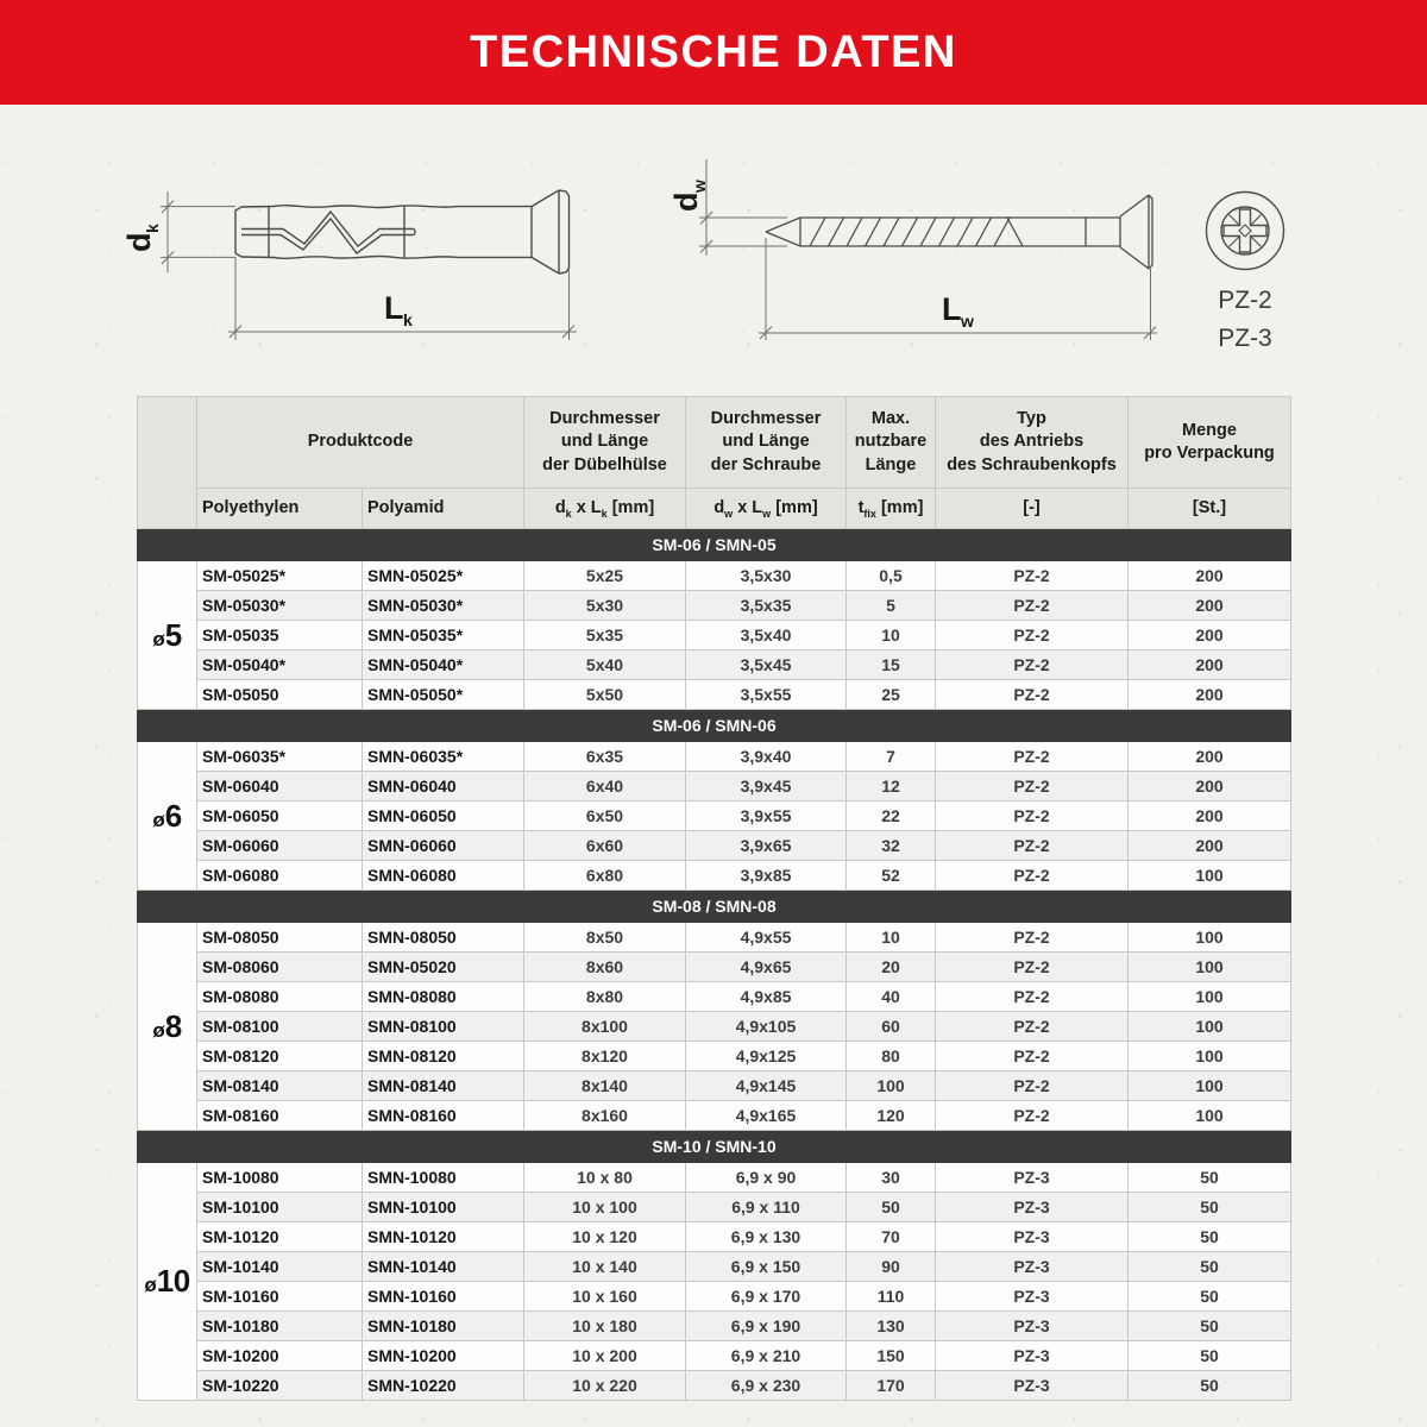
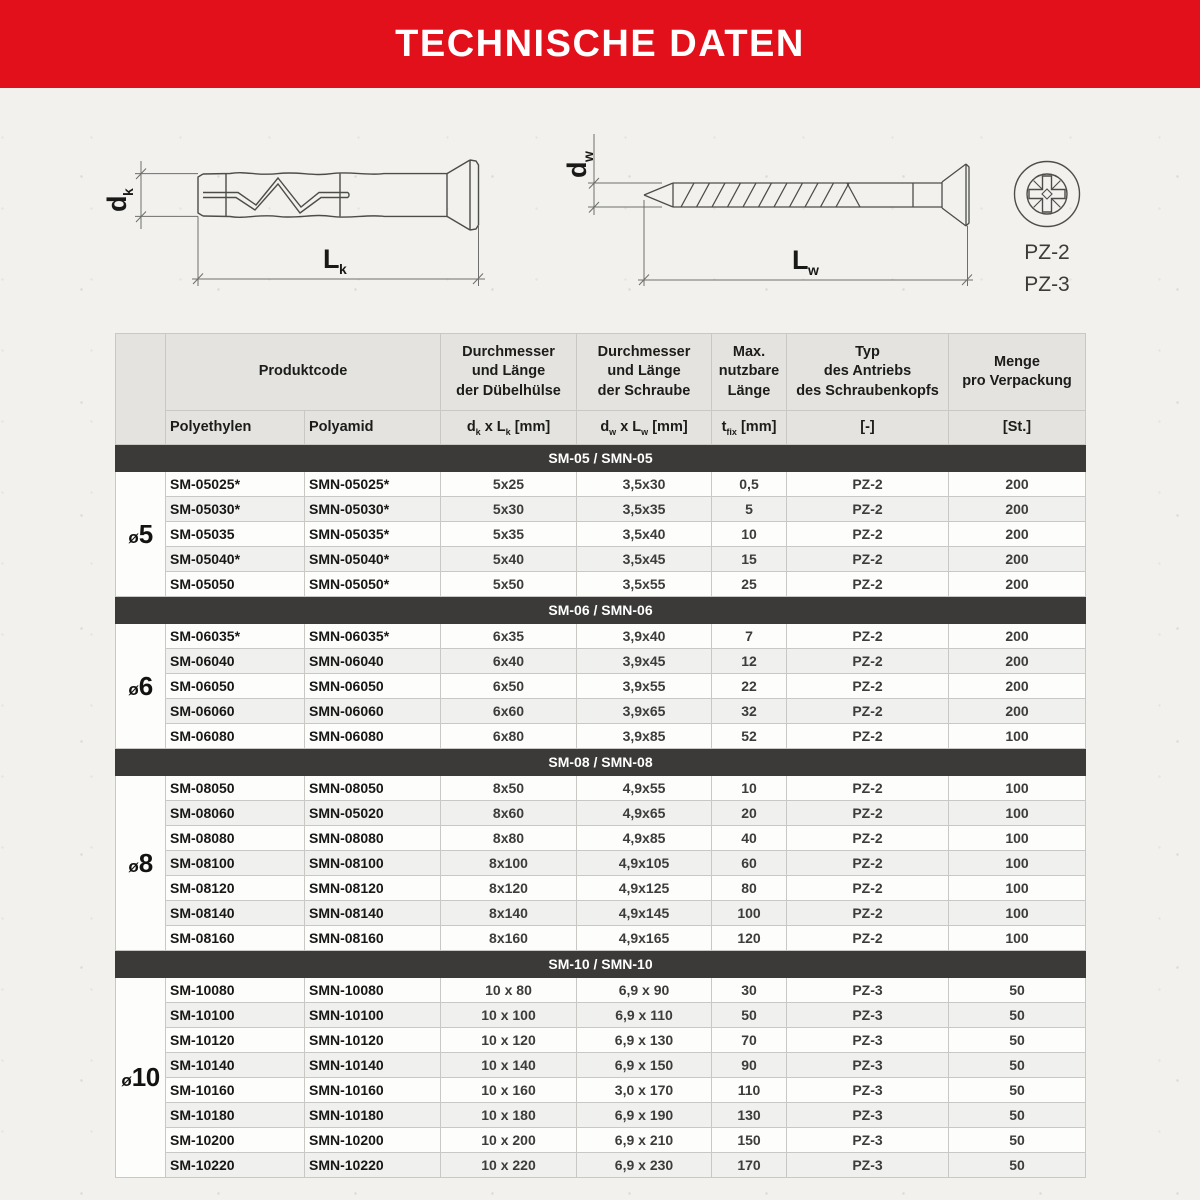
  TECHNISCHE DATEN
  L
  k
  L
  w
  PZ-2
  PZ-3
  	Produktcode	Durchmesser und Länge der Dübelhülse	Durchmesser und Länge der Schraube	Max. nutzbare Länge	Typ des Antriebs des Schraubenkopfs	Menge pro Verpackung
  Polyethylen	Polyamid	dk x Lk [mm]	dw x Lw [mm]	tfix [mm]	[-]	[St.]
- SM-06 / SMN-05
+ SM-05 / SMN-05
  ø5	SM-05025*	SMN-05025*	5x25	3,5x30	0,5	PZ-2	200
  SM-05030*	SMN-05030*	5x30	3,5x35	5	PZ-2	200
  SM-05035	SMN-05035*	5x35	3,5x40	10	PZ-2	200
  SM-05040*	SMN-05040*	5x40	3,5x45	15	PZ-2	200
  SM-05050	SMN-05050*	5x50	3,5x55	25	PZ-2	200
  SM-06 / SMN-06
  ø6	SM-06035*	SMN-06035*	6x35	3,9x40	7	PZ-2	200
  SM-06040	SMN-06040	6x40	3,9x45	12	PZ-2	200
  SM-06050	SMN-06050	6x50	3,9x55	22	PZ-2	200
  SM-06060	SMN-06060	6x60	3,9x65	32	PZ-2	200
  SM-06080	SMN-06080	6x80	3,9x85	52	PZ-2	100
  SM-08 / SMN-08
  ø8	SM-08050	SMN-08050	8x50	4,9x55	10	PZ-2	100
  SM-08060	SMN-05020	8x60	4,9x65	20	PZ-2	100
  SM-08080	SMN-08080	8x80	4,9x85	40	PZ-2	100
  SM-08100	SMN-08100	8x100	4,9x105	60	PZ-2	100
  SM-08120	SMN-08120	8x120	4,9x125	80	PZ-2	100
  SM-08140	SMN-08140	8x140	4,9x145	100	PZ-2	100
  SM-08160	SMN-08160	8x160	4,9x165	120	PZ-2	100
  SM-10 / SMN-10
  ø10	SM-10080	SMN-10080	10 x 80	6,9 x 90	30	PZ-3	50
  SM-10100	SMN-10100	10 x 100	6,9 x 110	50	PZ-3	50
  SM-10120	SMN-10120	10 x 120	6,9 x 130	70	PZ-3	50
  SM-10140	SMN-10140	10 x 140	6,9 x 150	90	PZ-3	50
- SM-10160	SMN-10160	10 x 160	6,9 x 170	110	PZ-3	50
+ SM-10160	SMN-10160	10 x 160	3,0 x 170	110	PZ-3	50
  SM-10180	SMN-10180	10 x 180	6,9 x 190	130	PZ-3	50
  SM-10200	SMN-10200	10 x 200	6,9 x 210	150	PZ-3	50
  SM-10220	SMN-10220	10 x 220	6,9 x 230	170	PZ-3	50
